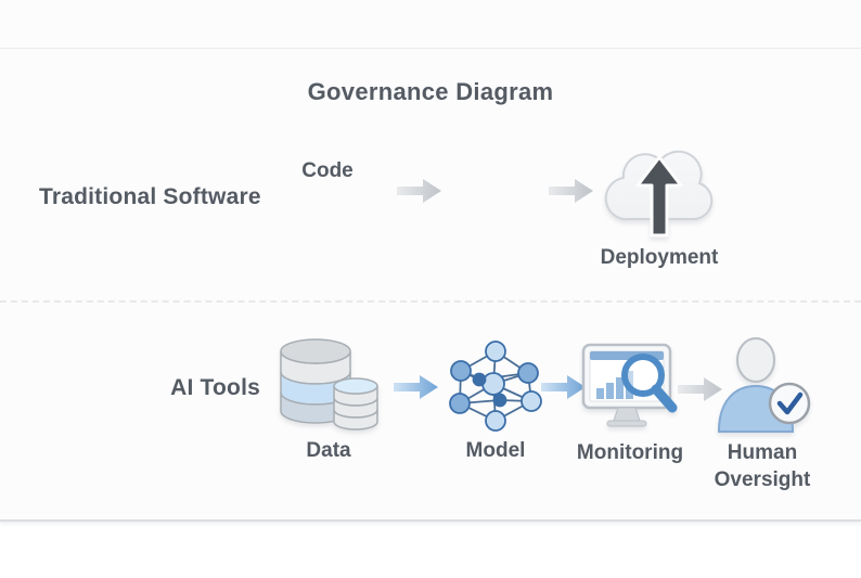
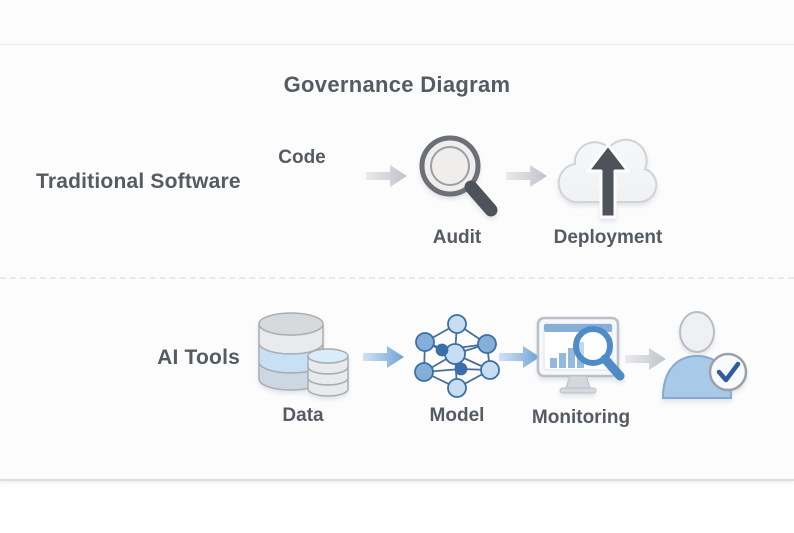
  Governance Diagram
  Traditional Software
  Code
+ Audit
  Deployment
  AI Tools
  Data
  Model
  Monitoring
- Human Oversight
